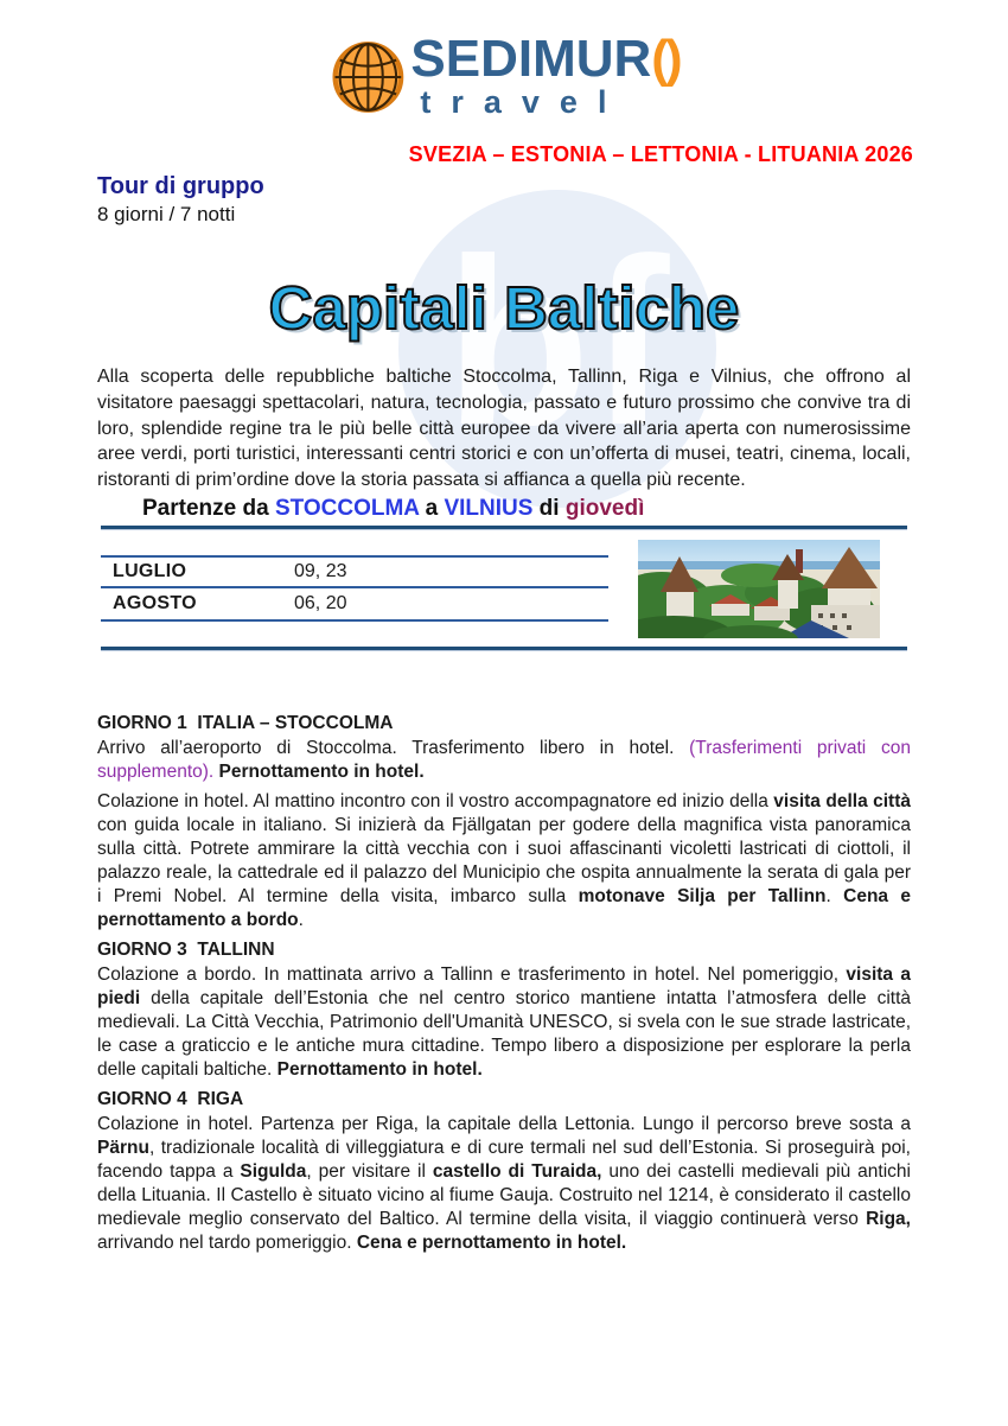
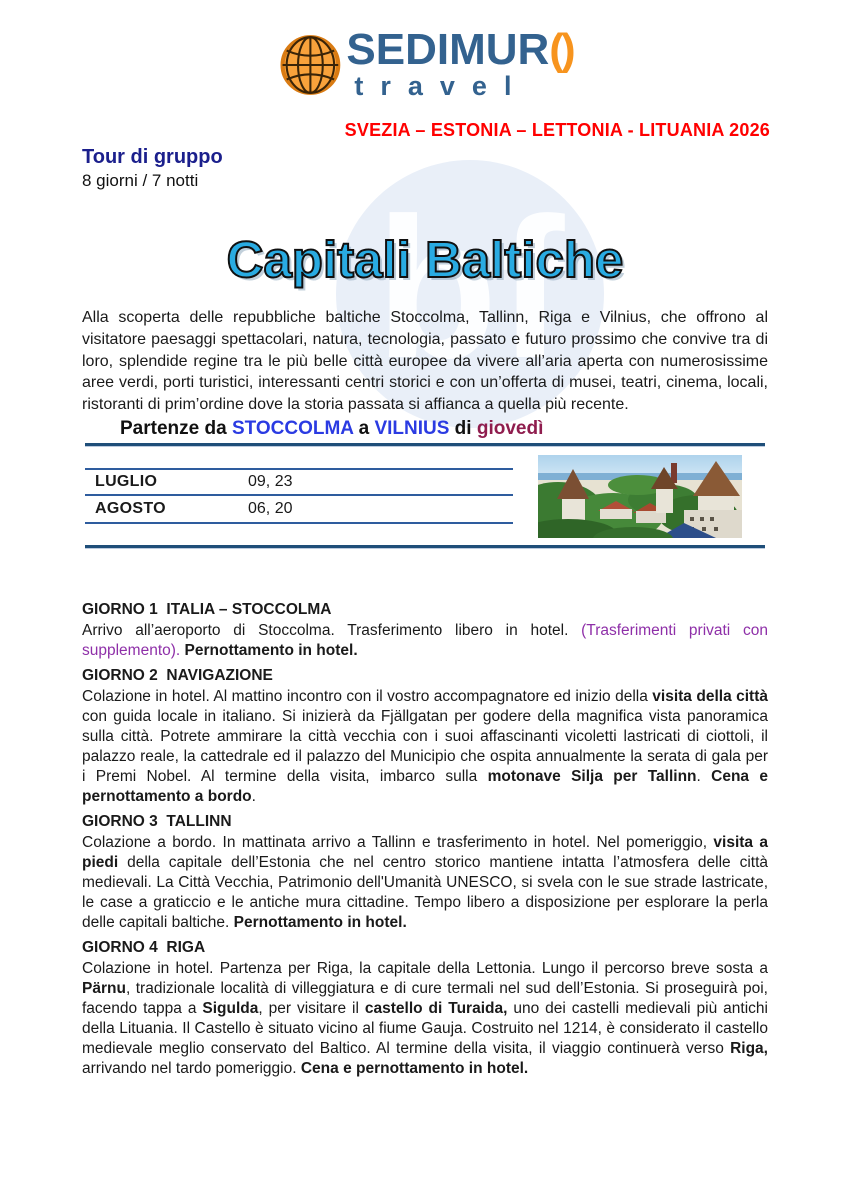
  bf
  SEDIMUR()
  travel
  SVEZIA – ESTONIA – LETTONIA - LITUANIA 2026
  Tour di gruppo
  8 giorni / 7 notti
  Capitali Baltiche
  Alla scoperta delle repubbliche baltiche Stoccolma, Tallinn, Riga e Vilnius, che offrono al visitatore paesaggi spettacolari, natura, tecnologia, passato e futuro prossimo che convive tra di loro, splendide regine tra le più belle città europee da vivere all’aria aperta con numerosissime aree verdi, porti turistici, interessanti centri storici e con un’offerta di musei, teatri, cinema, locali, ristoranti di prim’ordine dove la storia passata si affianca a quella più recente.
  Partenze da STOCCOLMA a VILNIUS di giovedì
  LUGLIO
  09, 23
  AGOSTO
  06, 20
  GIORNO 1 ITALIA – STOCCOLMA
  Arrivo all’aeroporto di Stoccolma. Trasferimento libero in hotel. (Trasferimenti privati con supplemento). Pernottamento in hotel.
+ GIORNO 2 NAVIGAZIONE
  Colazione in hotel. Al mattino incontro con il vostro accompagnatore ed inizio della visita della città con guida locale in italiano. Si inizierà da Fjällgatan per godere della magnifica vista panoramica sulla città. Potrete ammirare la città vecchia con i suoi affascinanti vicoletti lastricati di ciottoli, il palazzo reale, la cattedrale ed il palazzo del Municipio che ospita annualmente la serata di gala per i Premi Nobel. Al termine della visita, imbarco sulla motonave Silja per Tallinn. Cena e pernottamento a bordo.
  GIORNO 3 TALLINN
  Colazione a bordo. In mattinata arrivo a Tallinn e trasferimento in hotel. Nel pomeriggio, visita a piedi della capitale dell’Estonia che nel centro storico mantiene intatta l’atmosfera delle città medievali. La Città Vecchia, Patrimonio dell'Umanità UNESCO, si svela con le sue strade lastricate, le case a graticcio e le antiche mura cittadine. Tempo libero a disposizione per esplorare la perla delle capitali baltiche. Pernottamento in hotel.
  GIORNO 4 RIGA
  Colazione in hotel. Partenza per Riga, la capitale della Lettonia. Lungo il percorso breve sosta a Pärnu, tradizionale località di villeggiatura e di cure termali nel sud dell’Estonia. Si proseguirà poi, facendo tappa a Sigulda, per visitare il castello di Turaida, uno dei castelli medievali più antichi della Lituania. Il Castello è situato vicino al fiume Gauja. Costruito nel 1214, è considerato il castello medievale meglio conservato del Baltico. Al termine della visita, il viaggio continuerà verso Riga, arrivando nel tardo pomeriggio. Cena e pernottamento in hotel.
